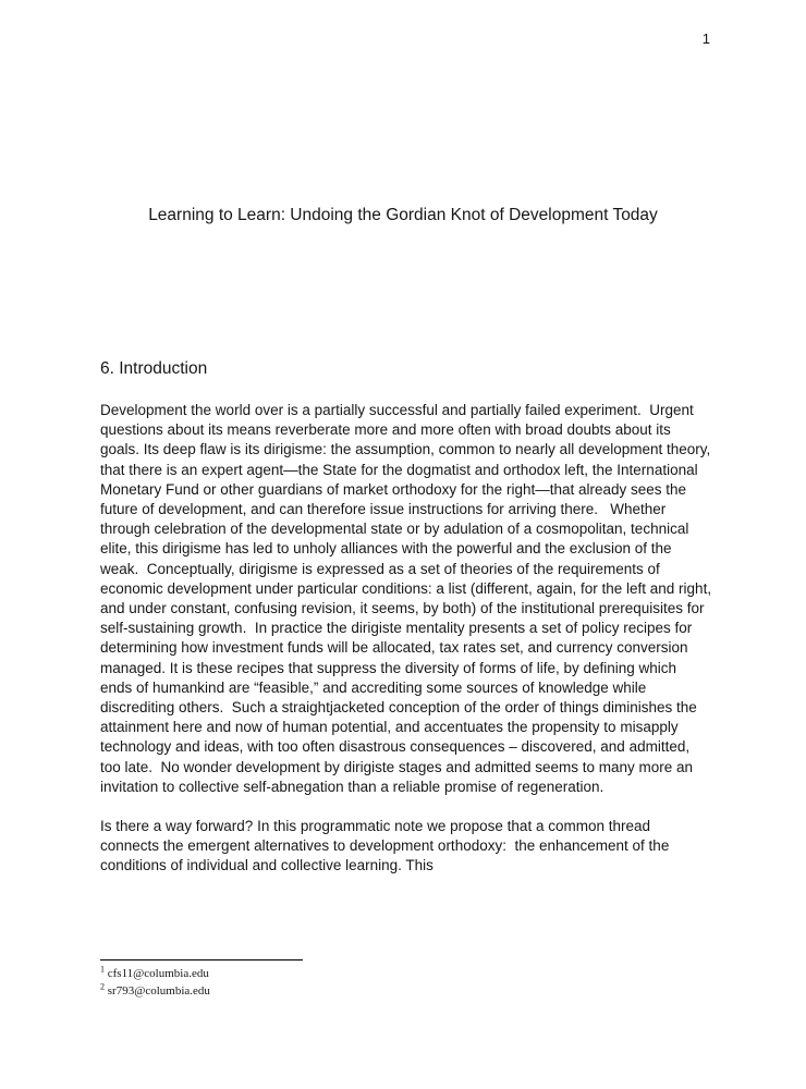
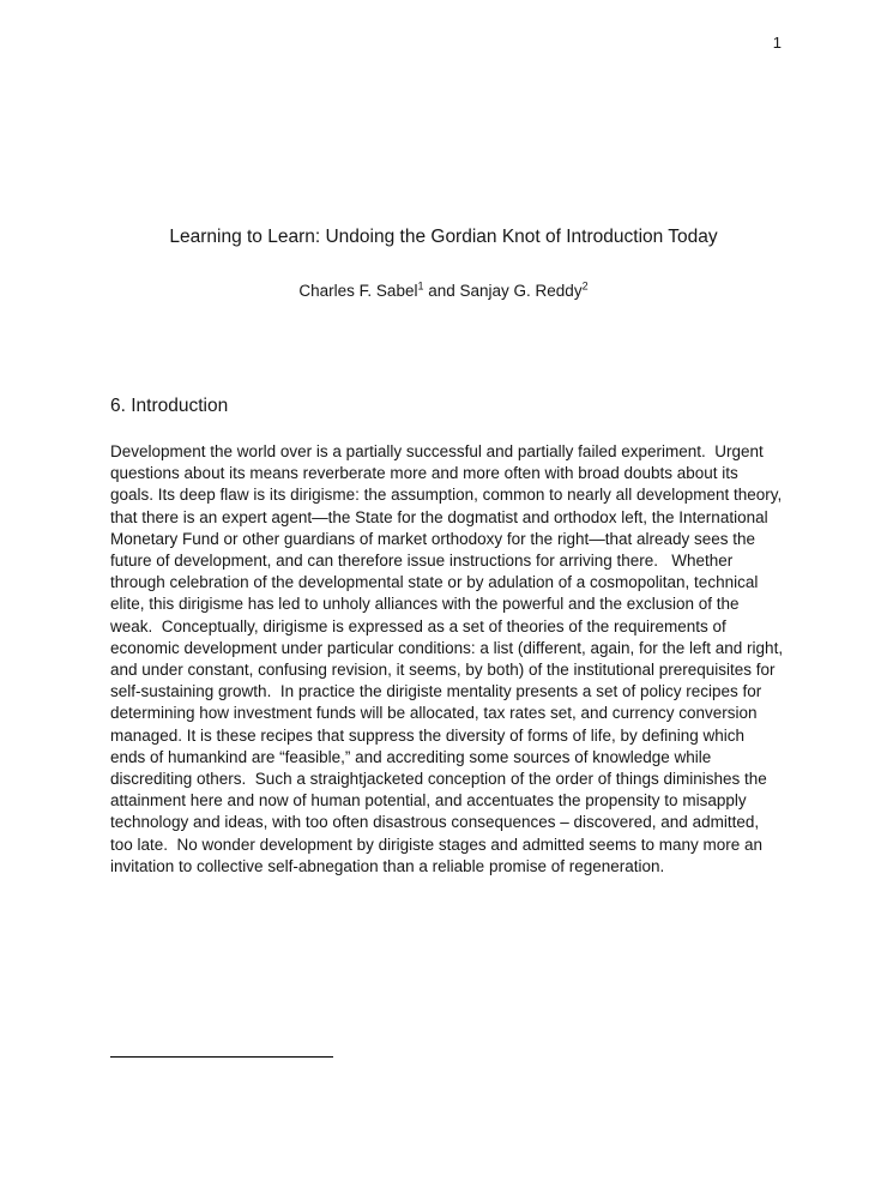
  1
- Learning to Learn: Undoing the Gordian Knot of Development Today
+ Learning to Learn: Undoing the Gordian Knot of Introduction Today
+ Charles F. Sabel1 and Sanjay G. Reddy2
  6. Introduction
  Development the world over is a partially successful and partially failed experiment. Urgent questions about its means reverberate more and more often with broad doubts about its goals. Its deep flaw is its dirigisme: the assumption, common to nearly all development theory, that there is an expert agent—the State for the dogmatist and orthodox left, the International Monetary Fund or other guardians of market orthodoxy for the right—that already sees the future of development, and can therefore issue instructions for arriving there. Whether through celebration of the developmental state or by adulation of a cosmopolitan, technical elite, this dirigisme has led to unholy alliances with the powerful and the exclusion of the weak. Conceptually, dirigisme is expressed as a set of theories of the requirements of economic development under particular conditions: a list (different, again, for the left and right, and under constant, confusing revision, it seems, by both) of the institutional prerequisites for self-sustaining growth. In practice the dirigiste mentality presents a set of policy recipes for determining how investment funds will be allocated, tax rates set, and currency conversion managed. It is these recipes that suppress the diversity of forms of life, by defining which ends of humankind are “feasible,” and accrediting some sources of knowledge while discrediting others. Such a straightjacketed conception of the order of things diminishes the attainment here and now of human potential, and accentuates the propensity to misapply technology and ideas, with too often disastrous consequences – discovered, and admitted, too late. No wonder development by dirigiste stages and admitted seems to many more an invitation to collective self-abnegation than a reliable promise of regeneration.
- Is there a way forward? In this programmatic note we propose that a common thread connects the emergent alternatives to development orthodoxy: the enhancement of the conditions of individual and collective learning. This
- 1 cfs11@columbia.edu
- 2 sr793@columbia.edu
